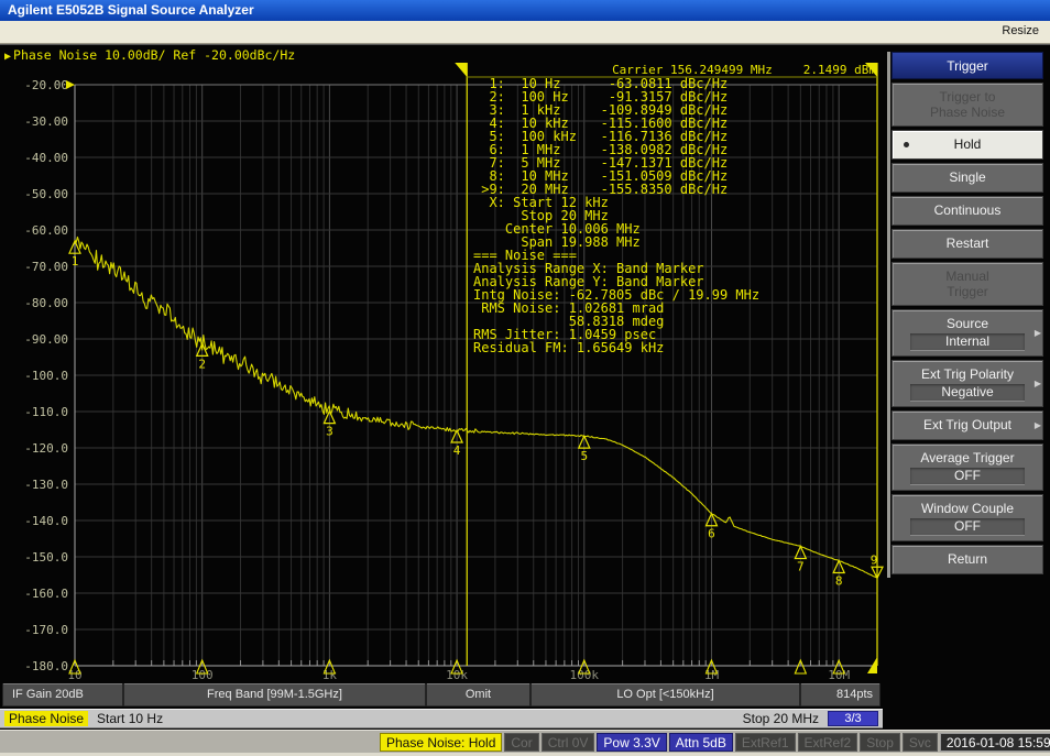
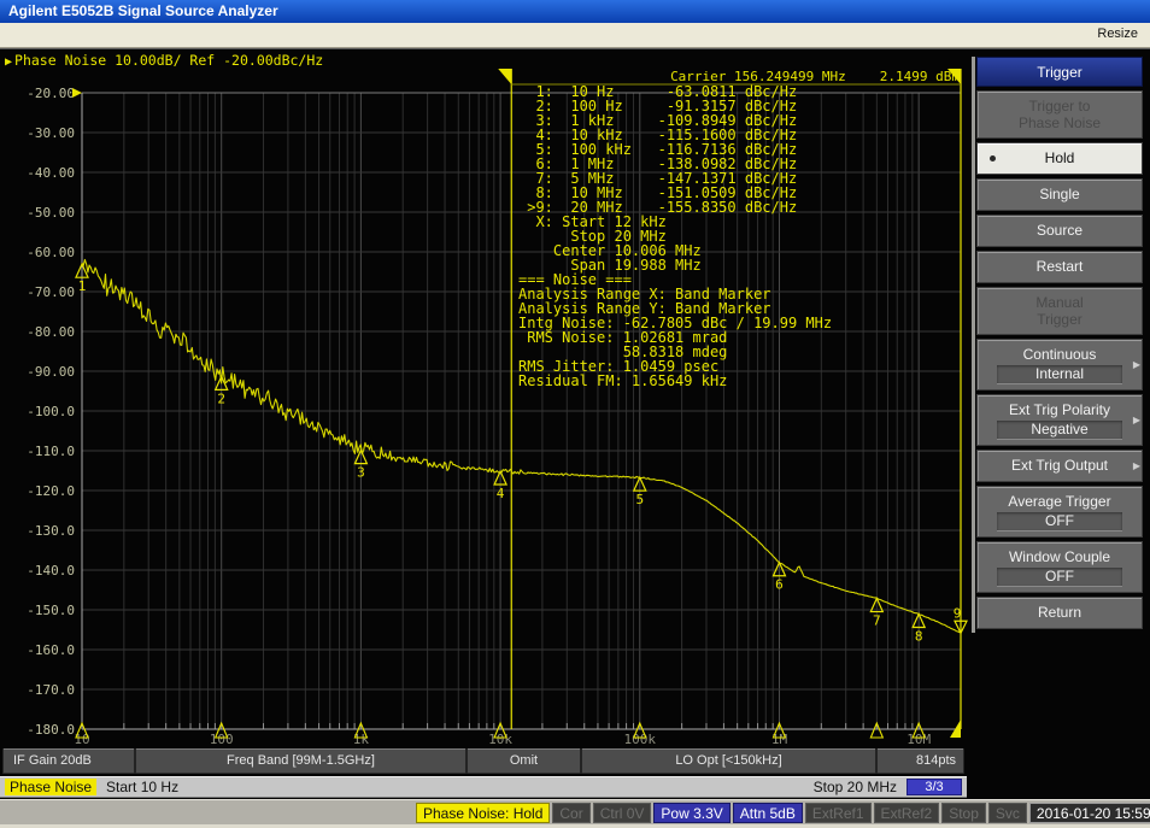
  Agilent E5052B Signal Source Analyzer
  Resize
  ▶ Phase Noise 10.00dB/ Ref -20.00dBc/Hz
  -20.00
  -30.00
  -40.00
  -50.00
  -60.00
  -70.00
  -80.00
  -90.00
  -100.0
  -110.0
  -120.0
  -130.0
  -140.0
  -150.0
  -160.0
  -170.0
  -180.0
  10
  100
  1k
  10k
  100k
  1M
  10M
  1
  2
  3
  4
  5
  6
  7
  8
  9
  Carrier 156.249499 MHz
  2.1499 dBm
  1: 10 Hz -63.0811 dBc/Hz
  2: 100 Hz -91.3157 dBc/Hz
  3: 1 kHz -109.8949 dBc/Hz
  4: 10 kHz -115.1600 dBc/Hz
  5: 100 kHz -116.7136 dBc/Hz
  6: 1 MHz -138.0982 dBc/Hz
  7: 5 MHz -147.1371 dBc/Hz
  8: 10 MHz -151.0509 dBc/Hz
  >9: 20 MHz -155.8350 dBc/Hz
  X: Start 12 kHz
  Stop 20 MHz
  Center 10.006 MHz
  Span 19.988 MHz
  === Noise ===
  Analysis Range X: Band Marker
  Analysis Range Y: Band Marker
  Intg Noise: -62.7805 dBc / 19.99 MHz
  RMS Noise: 1.02681 mrad
  58.8318 mdeg
  RMS Jitter: 1.0459 psec
  Residual FM: 1.65649 kHz
  IF Gain 20dB
  Freq Band [99M-1.5GHz]
  Omit
  LO Opt [<150kHz]
  814pts
  Phase Noise
  Start 10 Hz
  Stop 20 MHz
  3/3
  Trigger
  Trigger to
  Phase Noise
  Hold
  Single
- Continuous
+ Source
  Restart
  Manual
  Trigger
- Source
+ Continuous
  Internal
  ▶
  Ext Trig Polarity
  Negative
  ▶
  Ext Trig Output
  ▶
  Average Trigger
  OFF
  Window Couple
  OFF
  Return
  Phase Noise: Hold
  Cor
  Ctrl 0V
  Pow 3.3V
  Attn 5dB
  ExtRef1
  ExtRef2
  Stop
  Svc
- 2016-01-08 15:59
+ 2016-01-20 15:59
